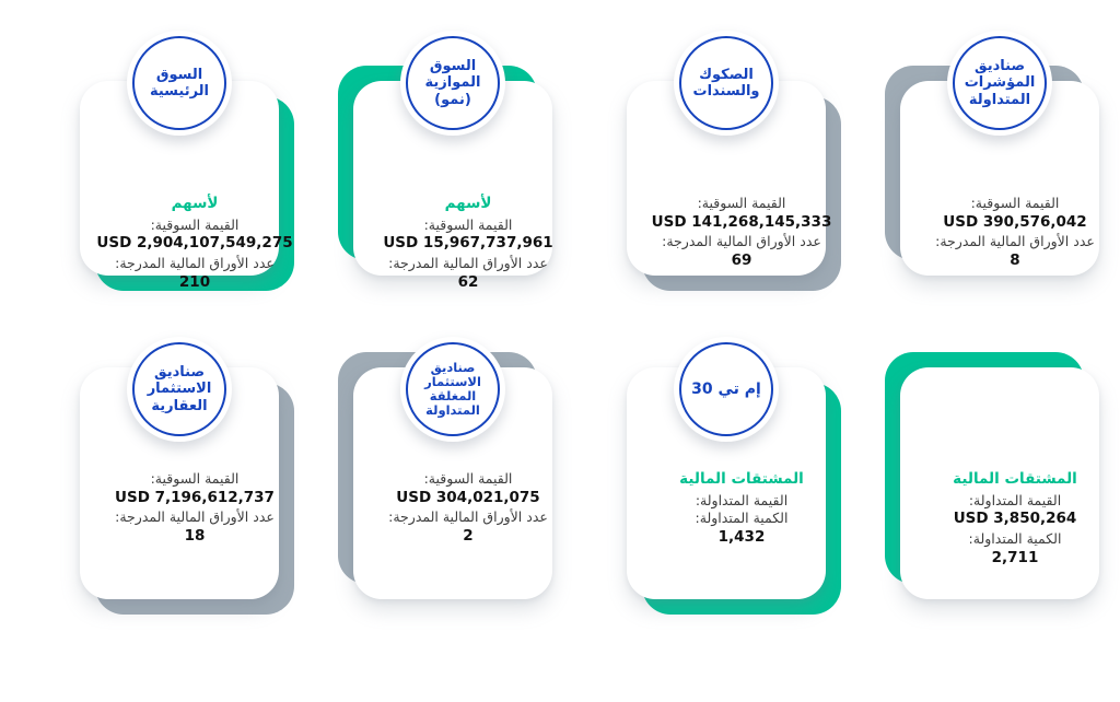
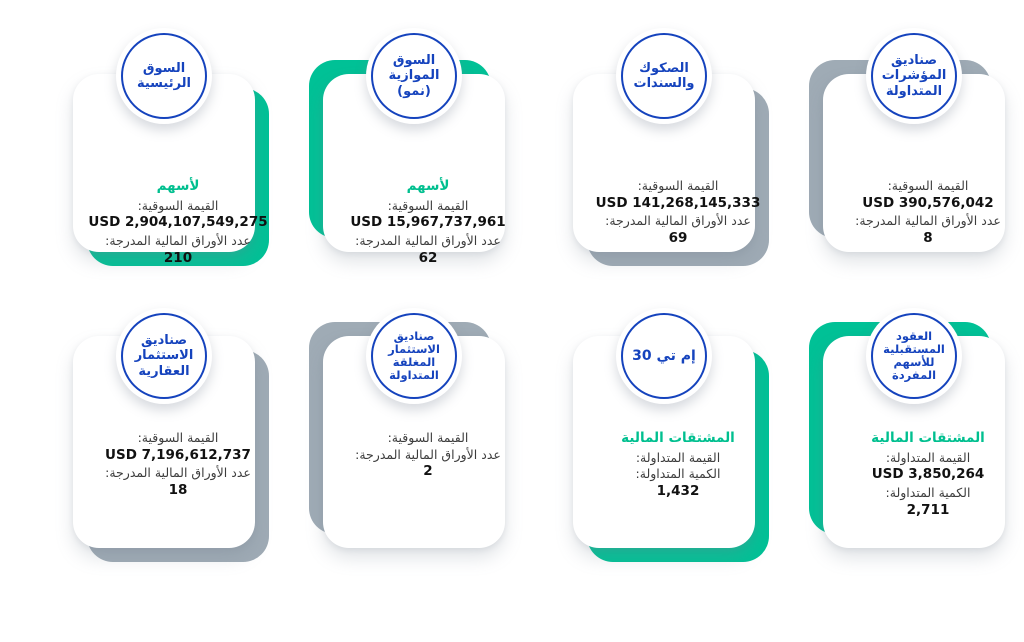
  القيمة السوقية:
  USD 390,576,042
  عدد الأوراق المالية المدرجة:
  8
  صناديق
  المؤشرات
  المتداولة
  القيمة السوقية:
  USD 141,268,145,333
  عدد الأوراق المالية المدرجة:
  69
  الصكوك
  والسندات
  لأسهم
  القيمة السوقية:
  USD 15,967,737,961
  عدد الأوراق المالية المدرجة:
  62
  السوق
  الموازية (نمو)
  لأسهم
  القيمة السوقية:
  USD 2,904,107,549,275
  عدد الأوراق المالية المدرجة:
  210
  السوق
  الرئيسية
  المشتقات المالية
  القيمة المتداولة:
  USD 3,850,264
  الكمية المتداولة:
  2,711
+ العقود
+ المستقبلية
+ للأسهم
+ المفردة
  المشتقات المالية
  القيمة المتداولة:
  الكمية المتداولة:
  1,432
  إم تي 30
  القيمة السوقية:
- USD 304,021,075
  عدد الأوراق المالية المدرجة:
  2
  صناديق
  الاستثمار
  المغلقة
  المتداولة
  القيمة السوقية:
  USD 7,196,612,737
  عدد الأوراق المالية المدرجة:
  18
  صناديق
  الاستثمار
  العقارية
